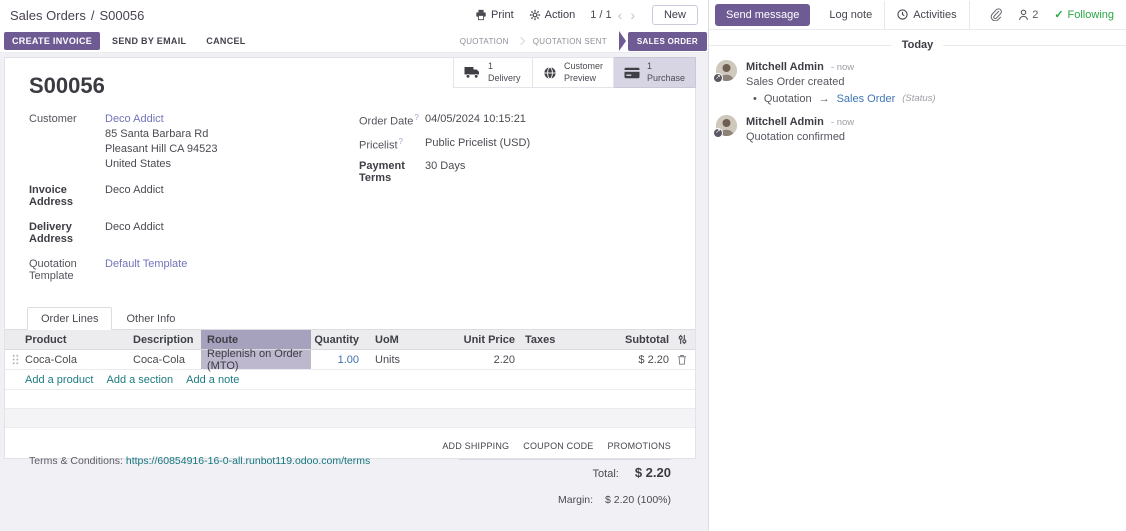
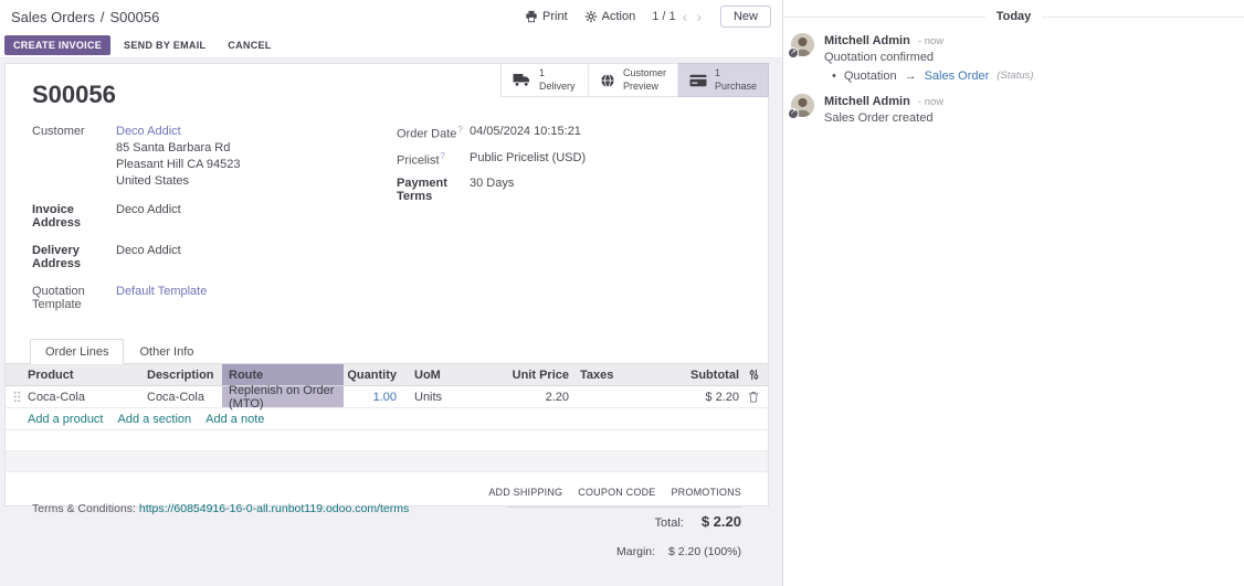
  Sales Orders
  /
  S00056
  Print
  Action
  1 / 1
  ‹
  ›
  New
  CREATE INVOICE
  SEND BY EMAIL
  CANCEL
- QUOTATION
- QUOTATION SENT
- SALES ORDER
  1
  Delivery
  Customer
  Preview
  1
  Purchase
  S00056
  Customer
  Deco Addict
  85 Santa Barbara Rd
  Pleasant Hill CA 94523
  United States
  Invoice Address
  Deco Addict
  Delivery Address
  Deco Addict
  Quotation Template
  Default Template
  Order Date?
  04/05/2024 10:15:21
  Pricelist?
  Public Pricelist (USD)
  Payment Terms
  30 Days
  Order Lines
  Other Info
  Product
  Description
  Route
  Quantity
  UoM
  Unit Price
  Taxes
  Subtotal
  Coca-Cola
  Coca-Cola
  Replenish on Order (MTO)
  1.00
  Units
  2.20
  $ 2.20
  Add a product
  Add a section
  Add a note
  Terms & Conditions: https://60854916-16-0-all.runbot119.odoo.com/terms
  ADD SHIPPING
  COUPON CODE
  PROMOTIONS
  Total:
  $ 2.20
  Margin:
  $ 2.20 (100%)
- Send message
- Log note
- Activities
- 2
- ✓
- Following
  Today
  Mitchell Admin - now
- Sales Order created
+ Quotation confirmed
  •
  Quotation
  →
  Sales Order
  (Status)
  Mitchell Admin - now
- Quotation confirmed
+ Sales Order created
